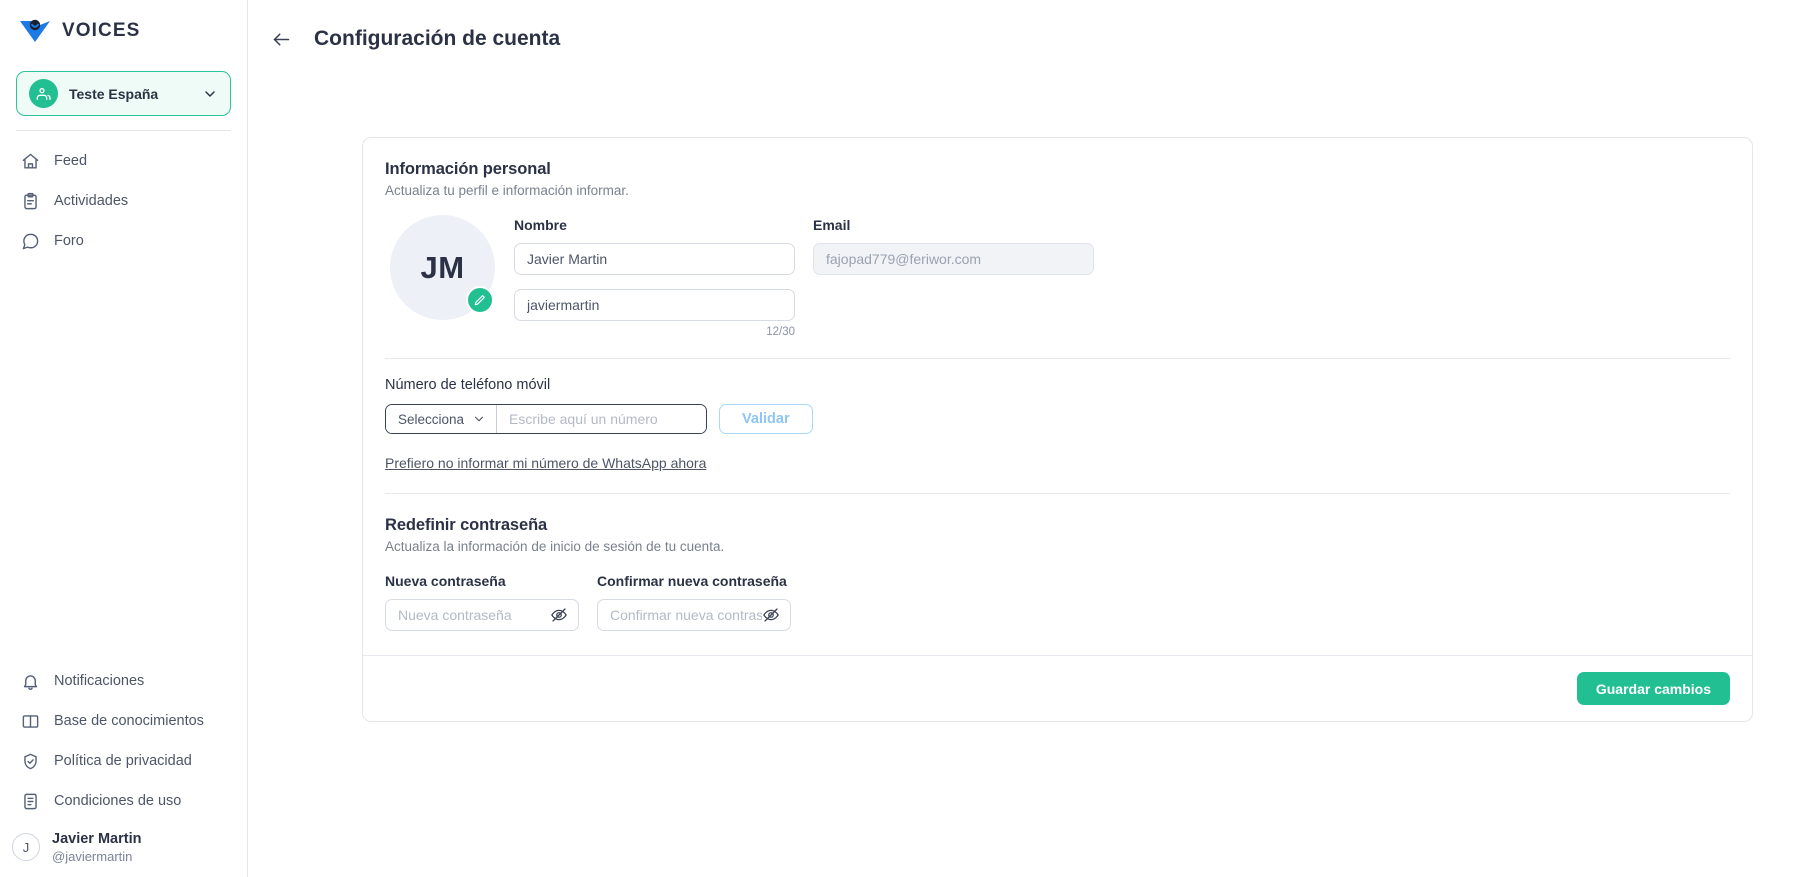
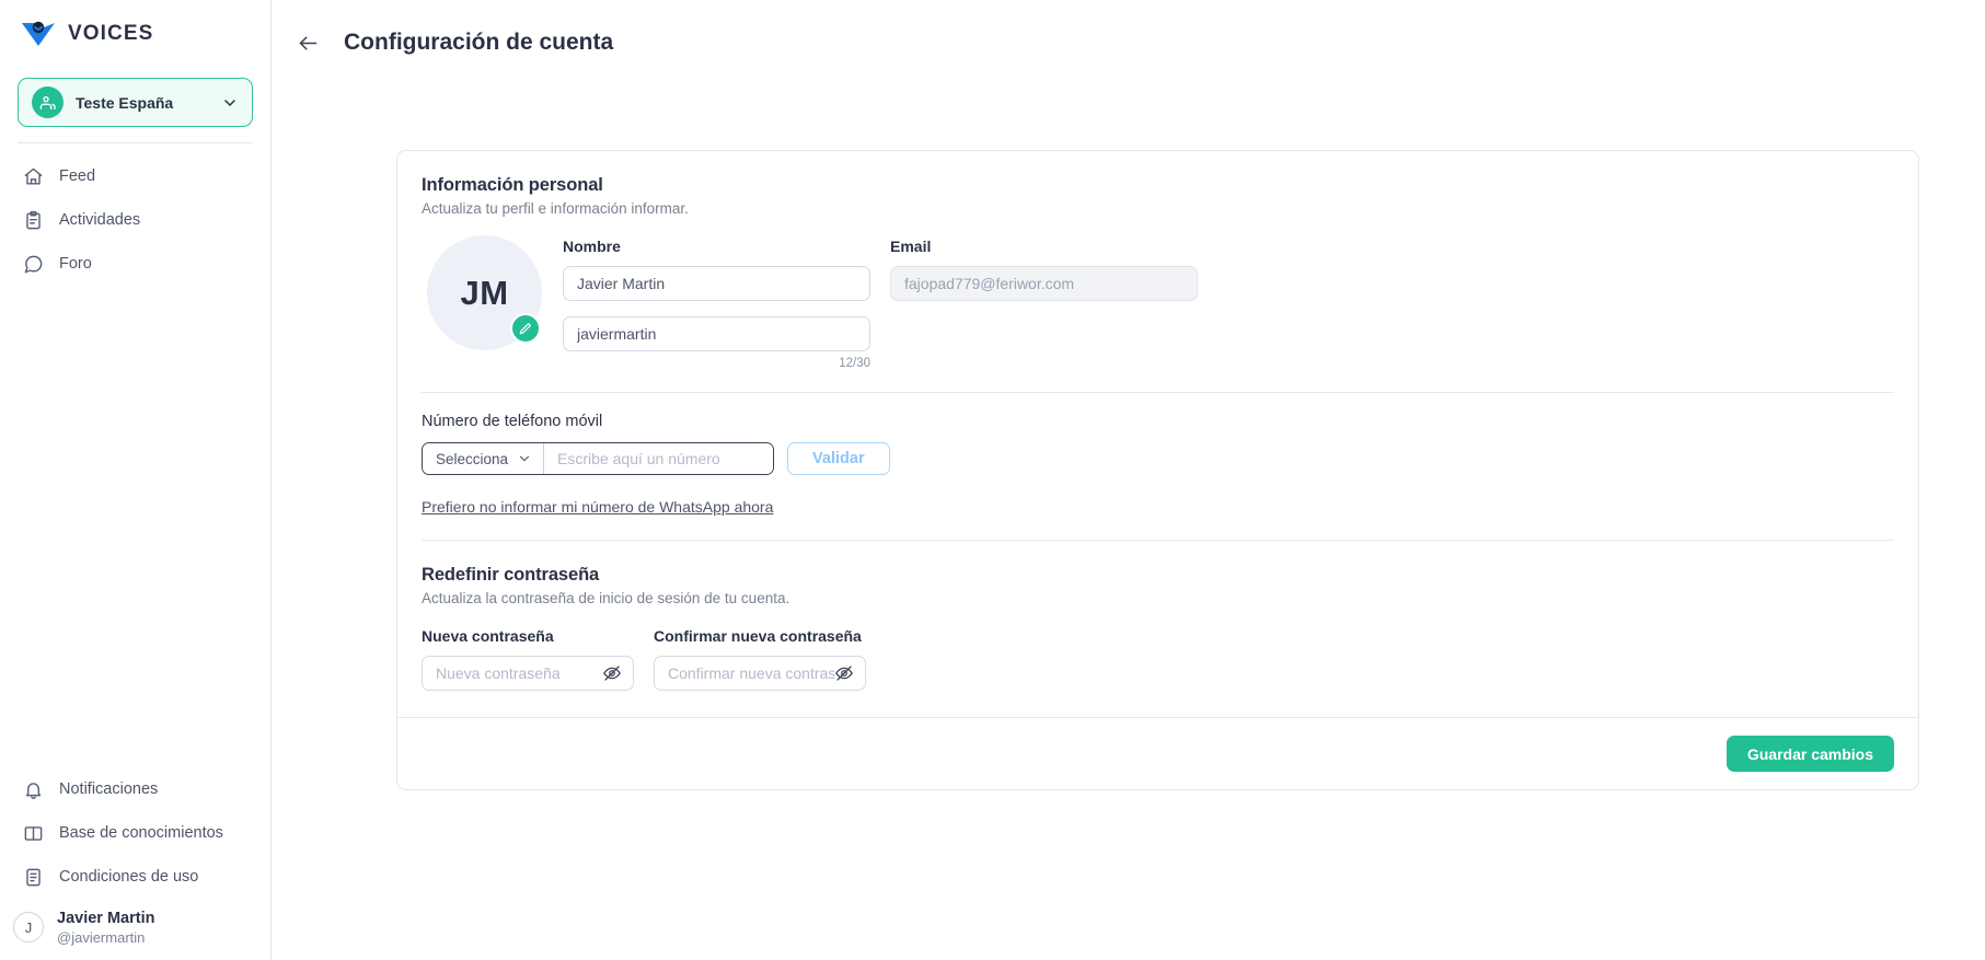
  VOICES
  Teste España
  Feed
  Actividades
  Foro
  Notificaciones
  Base de conocimientos
- Política de privacidad
  Condiciones de uso
  J
  Javier Martin
  @javiermartin
  Configuración de cuenta
  Información personal
  Actualiza tu perfil e información informar.
  JM
  Nombre
  Javier Martin
  Email
  fajopad779@feriwor.com
  javiermartin
  12/30
  Número de teléfono móvil
  Selecciona
  Escribe aquí un número
  Validar
  Prefiero no informar mi número de WhatsApp ahora
  Redefinir contraseña
- Actualiza la información de inicio de sesión de tu cuenta.
+ Actualiza la contraseña de inicio de sesión de tu cuenta.
  Nueva contraseña
  Nueva contraseña
  Confirmar nueva contraseña
  Confirmar nueva contras
  Guardar cambios
